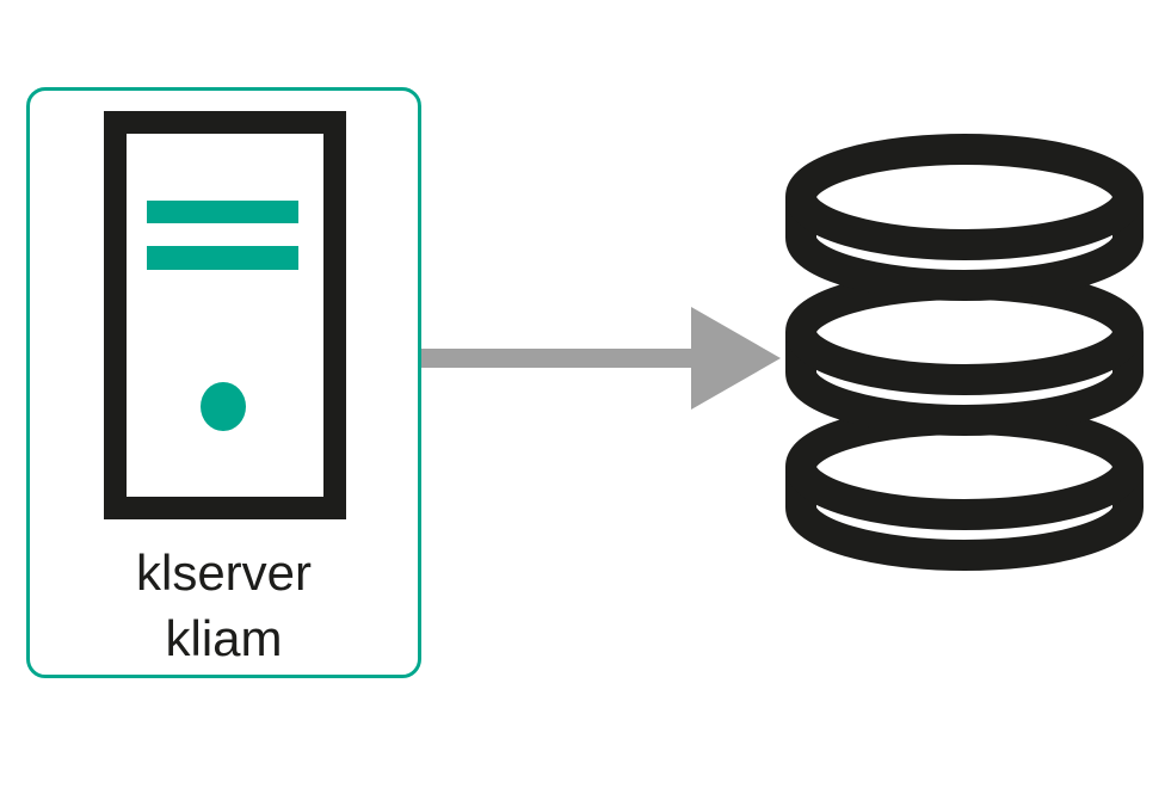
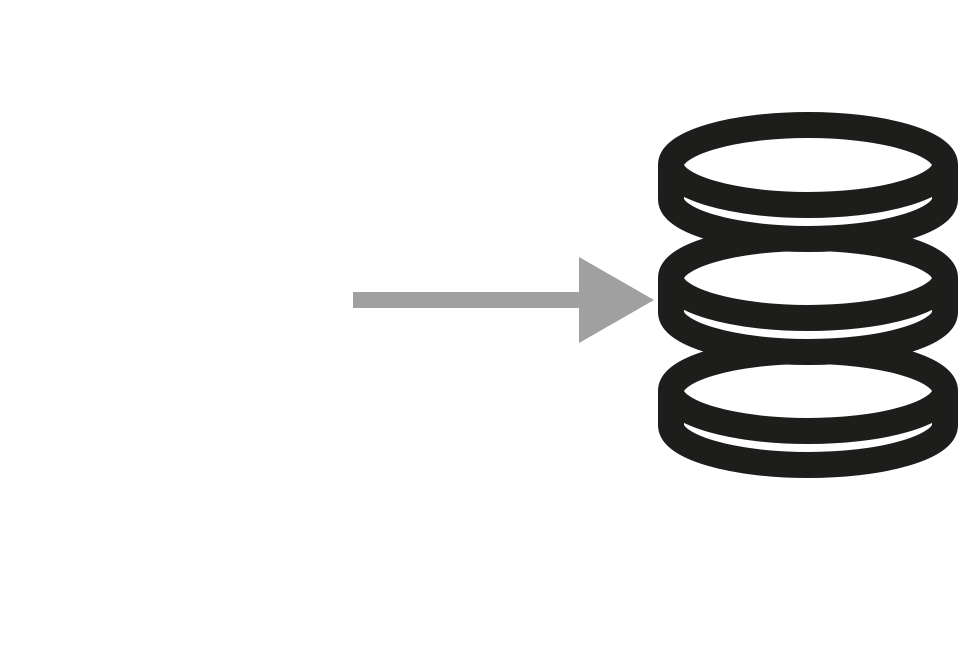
- klserver
- kliam
